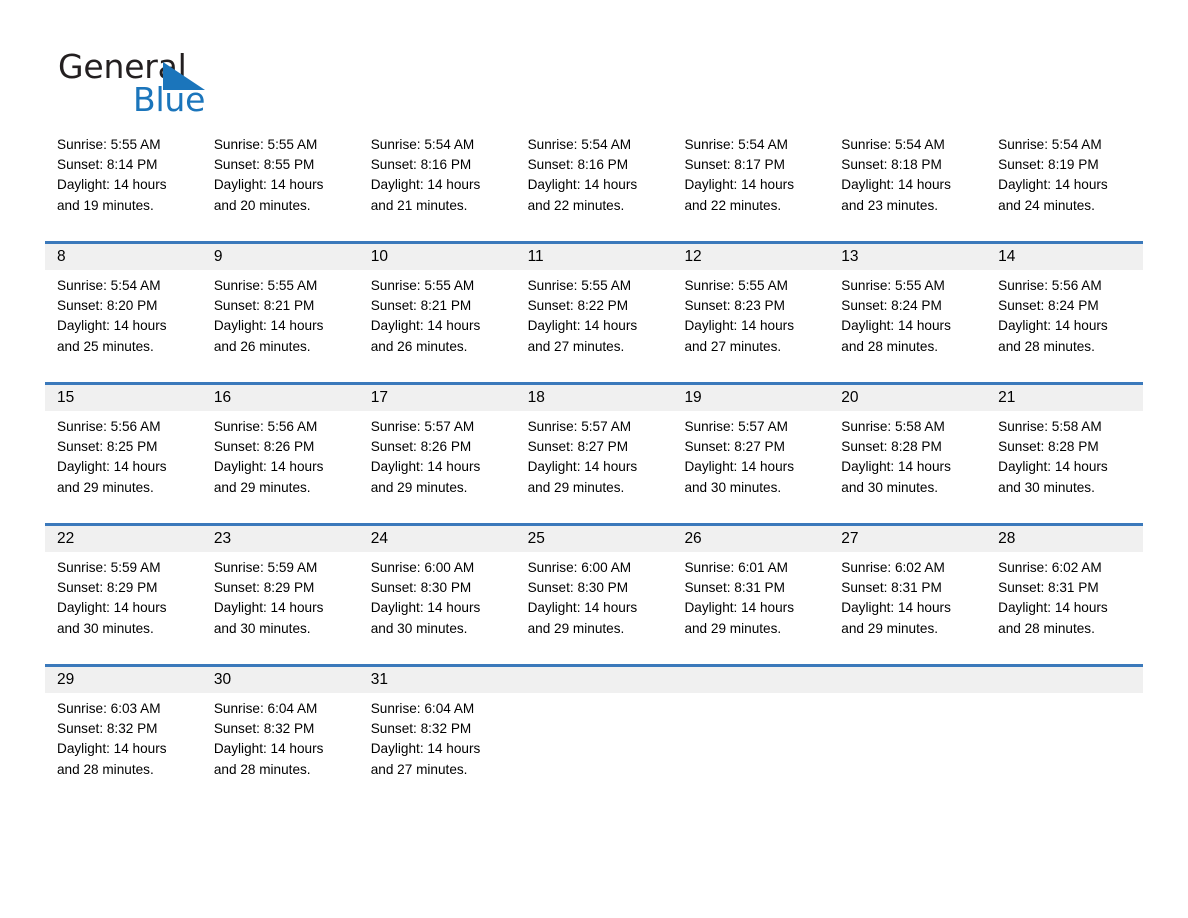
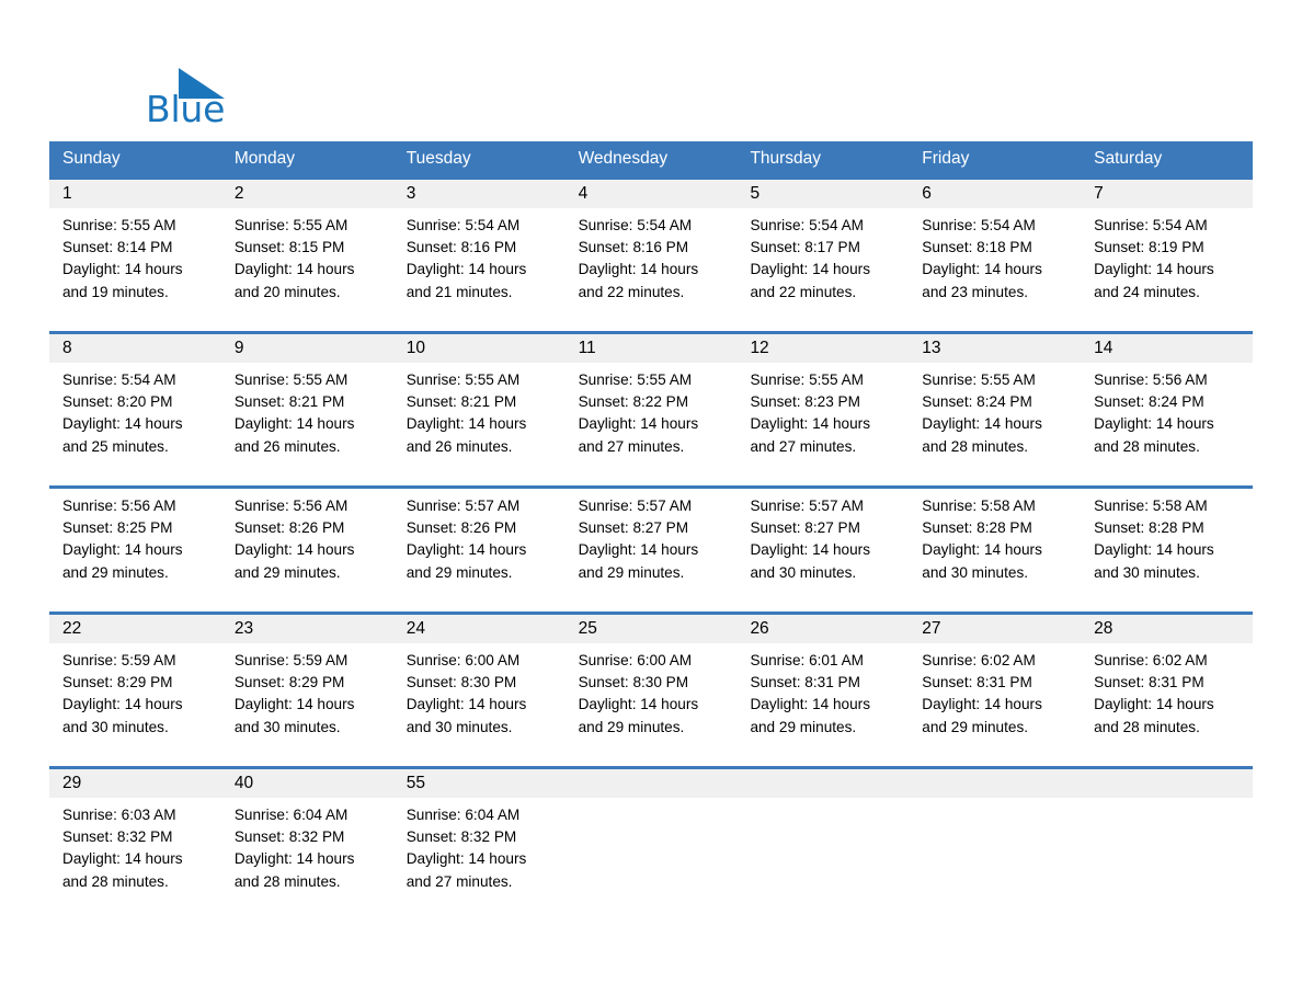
- General
  Blue
+ Sunday
+ Monday
+ Tuesday
+ Wednesday
+ Thursday
+ Friday
+ Saturday
+ 1
+ 2
+ 3
+ 4
+ 5
+ 6
+ 7
  Sunrise: 5:55 AM
  Sunset: 8:14 PM
  Daylight: 14 hours
  and 19 minutes.
  Sunrise: 5:55 AM
- Sunset: 8:55 PM
+ Sunset: 8:15 PM
  Daylight: 14 hours
  and 20 minutes.
  Sunrise: 5:54 AM
  Sunset: 8:16 PM
  Daylight: 14 hours
  and 21 minutes.
  Sunrise: 5:54 AM
  Sunset: 8:16 PM
  Daylight: 14 hours
  and 22 minutes.
  Sunrise: 5:54 AM
  Sunset: 8:17 PM
  Daylight: 14 hours
  and 22 minutes.
  Sunrise: 5:54 AM
  Sunset: 8:18 PM
  Daylight: 14 hours
  and 23 minutes.
  Sunrise: 5:54 AM
  Sunset: 8:19 PM
  Daylight: 14 hours
  and 24 minutes.
  8
  9
  10
  11
  12
  13
  14
  Sunrise: 5:54 AM
  Sunset: 8:20 PM
  Daylight: 14 hours
  and 25 minutes.
  Sunrise: 5:55 AM
  Sunset: 8:21 PM
  Daylight: 14 hours
  and 26 minutes.
  Sunrise: 5:55 AM
  Sunset: 8:21 PM
  Daylight: 14 hours
  and 26 minutes.
  Sunrise: 5:55 AM
  Sunset: 8:22 PM
  Daylight: 14 hours
  and 27 minutes.
  Sunrise: 5:55 AM
  Sunset: 8:23 PM
  Daylight: 14 hours
  and 27 minutes.
  Sunrise: 5:55 AM
  Sunset: 8:24 PM
  Daylight: 14 hours
  and 28 minutes.
  Sunrise: 5:56 AM
  Sunset: 8:24 PM
  Daylight: 14 hours
  and 28 minutes.
- 15
- 16
- 17
- 18
- 19
- 20
- 21
  Sunrise: 5:56 AM
  Sunset: 8:25 PM
  Daylight: 14 hours
  and 29 minutes.
  Sunrise: 5:56 AM
  Sunset: 8:26 PM
  Daylight: 14 hours
  and 29 minutes.
  Sunrise: 5:57 AM
  Sunset: 8:26 PM
  Daylight: 14 hours
  and 29 minutes.
  Sunrise: 5:57 AM
  Sunset: 8:27 PM
  Daylight: 14 hours
  and 29 minutes.
  Sunrise: 5:57 AM
  Sunset: 8:27 PM
  Daylight: 14 hours
  and 30 minutes.
  Sunrise: 5:58 AM
  Sunset: 8:28 PM
  Daylight: 14 hours
  and 30 minutes.
  Sunrise: 5:58 AM
  Sunset: 8:28 PM
  Daylight: 14 hours
  and 30 minutes.
  22
  23
  24
  25
  26
  27
  28
  Sunrise: 5:59 AM
  Sunset: 8:29 PM
  Daylight: 14 hours
  and 30 minutes.
  Sunrise: 5:59 AM
  Sunset: 8:29 PM
  Daylight: 14 hours
  and 30 minutes.
  Sunrise: 6:00 AM
  Sunset: 8:30 PM
  Daylight: 14 hours
  and 30 minutes.
  Sunrise: 6:00 AM
  Sunset: 8:30 PM
  Daylight: 14 hours
  and 29 minutes.
  Sunrise: 6:01 AM
  Sunset: 8:31 PM
  Daylight: 14 hours
  and 29 minutes.
  Sunrise: 6:02 AM
  Sunset: 8:31 PM
  Daylight: 14 hours
  and 29 minutes.
  Sunrise: 6:02 AM
  Sunset: 8:31 PM
  Daylight: 14 hours
  and 28 minutes.
  29
- 30
+ 40
- 31
+ 55
  Sunrise: 6:03 AM
  Sunset: 8:32 PM
  Daylight: 14 hours
  and 28 minutes.
  Sunrise: 6:04 AM
  Sunset: 8:32 PM
  Daylight: 14 hours
  and 28 minutes.
  Sunrise: 6:04 AM
  Sunset: 8:32 PM
  Daylight: 14 hours
  and 27 minutes.
